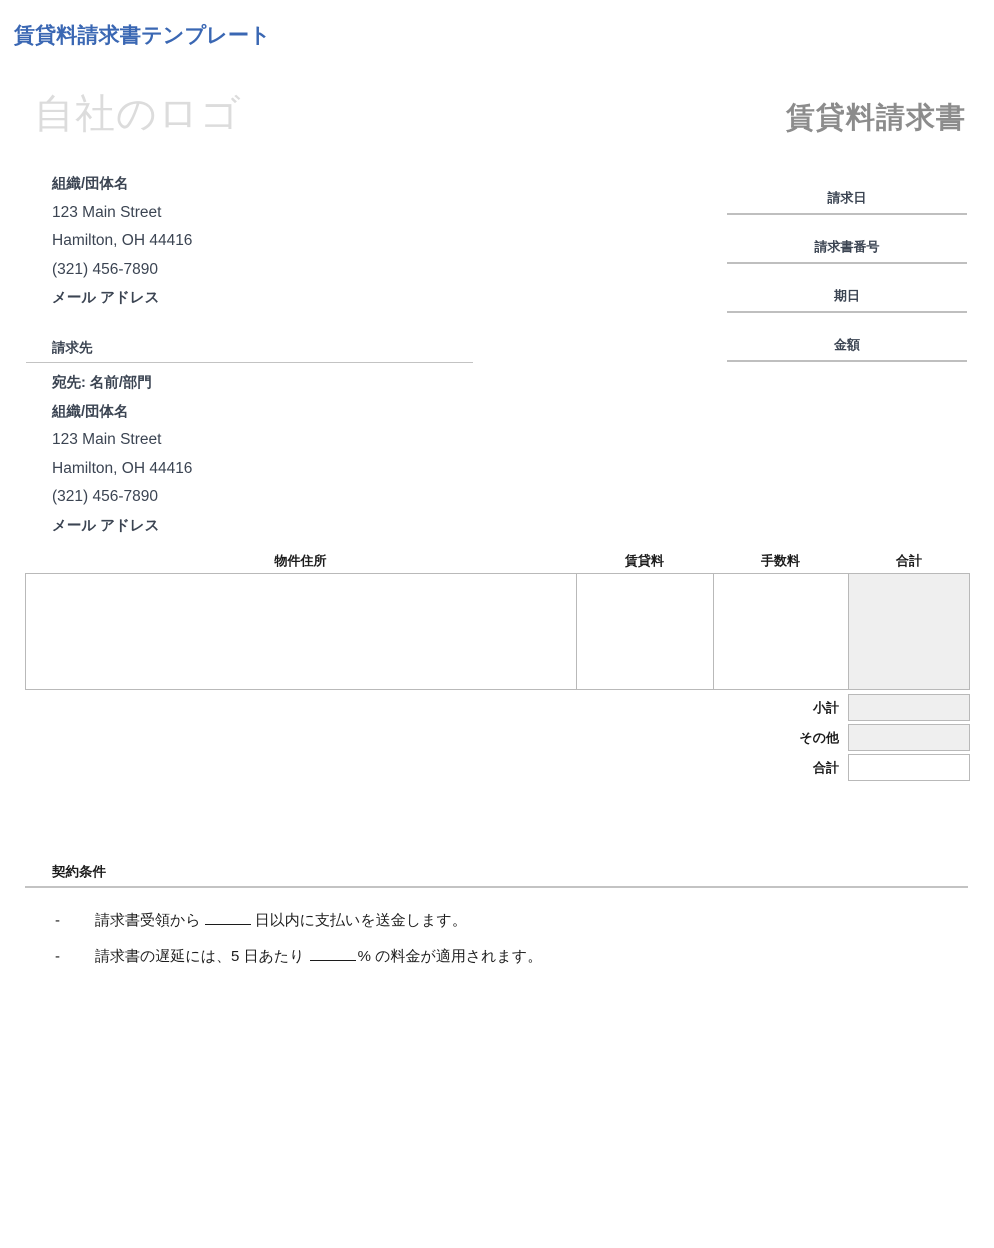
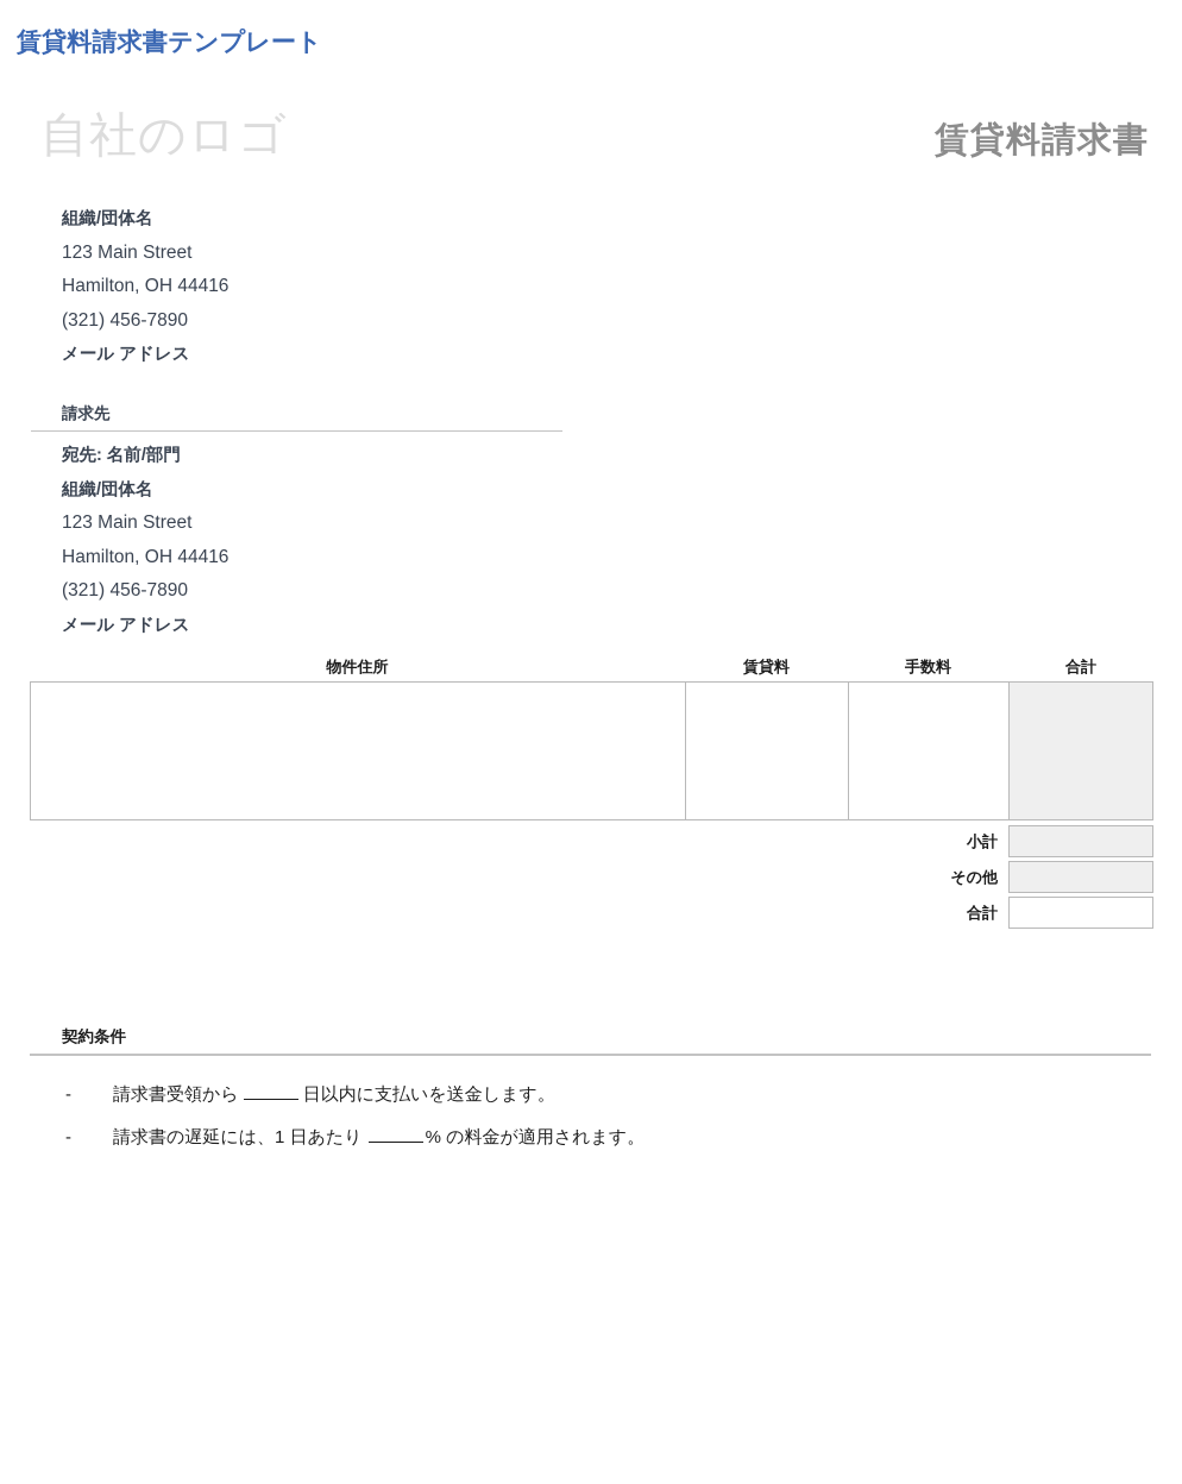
  賃貸料請求書テンプレート
  自社のロゴ
  賃貸料請求書
- 請求日
- 請求書番号
- 期日
- 金額
  組織/団体名
  123 Main Street
  Hamilton, OH 44416
  (321) 456-7890
  メール アドレス
  請求先
  宛先: 名前/部門
  組織/団体名
  123 Main Street
  Hamilton, OH 44416
  (321) 456-7890
  メール アドレス
  物件住所
  賃貸料
  手数料
  合計
  小計
  その他
  合計
  契約条件
  -
  請求書受領から
  日以内に支払いを送金します。
  -
- 請求書の遅延には、5 日あたり
+ 請求書の遅延には、1 日あたり
  % の料金が適用されます。
